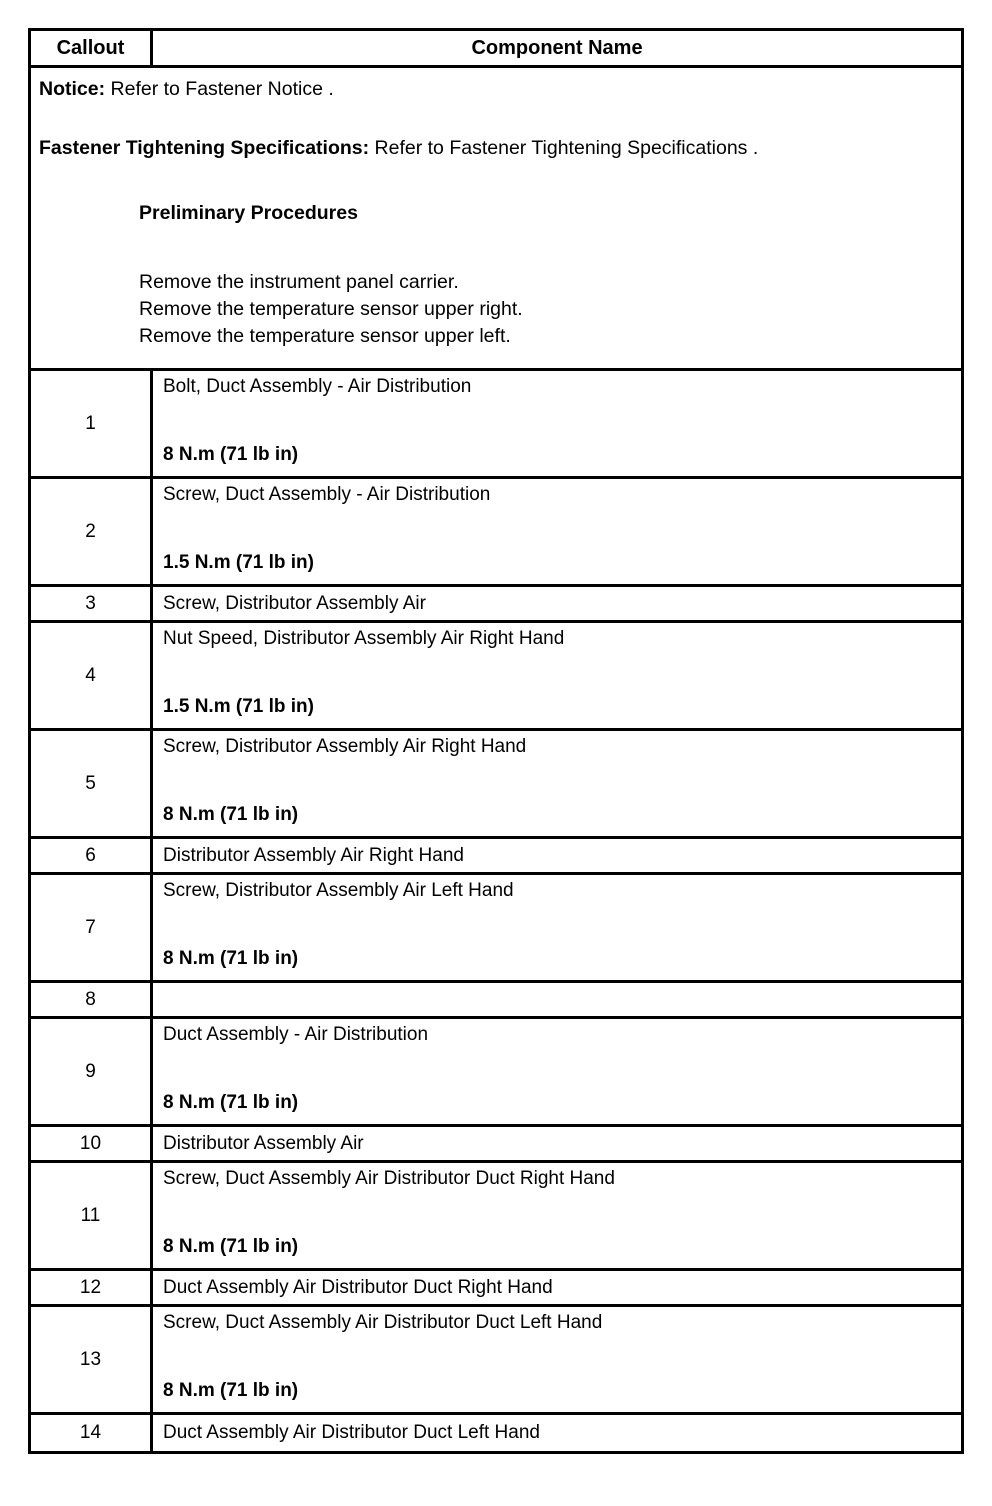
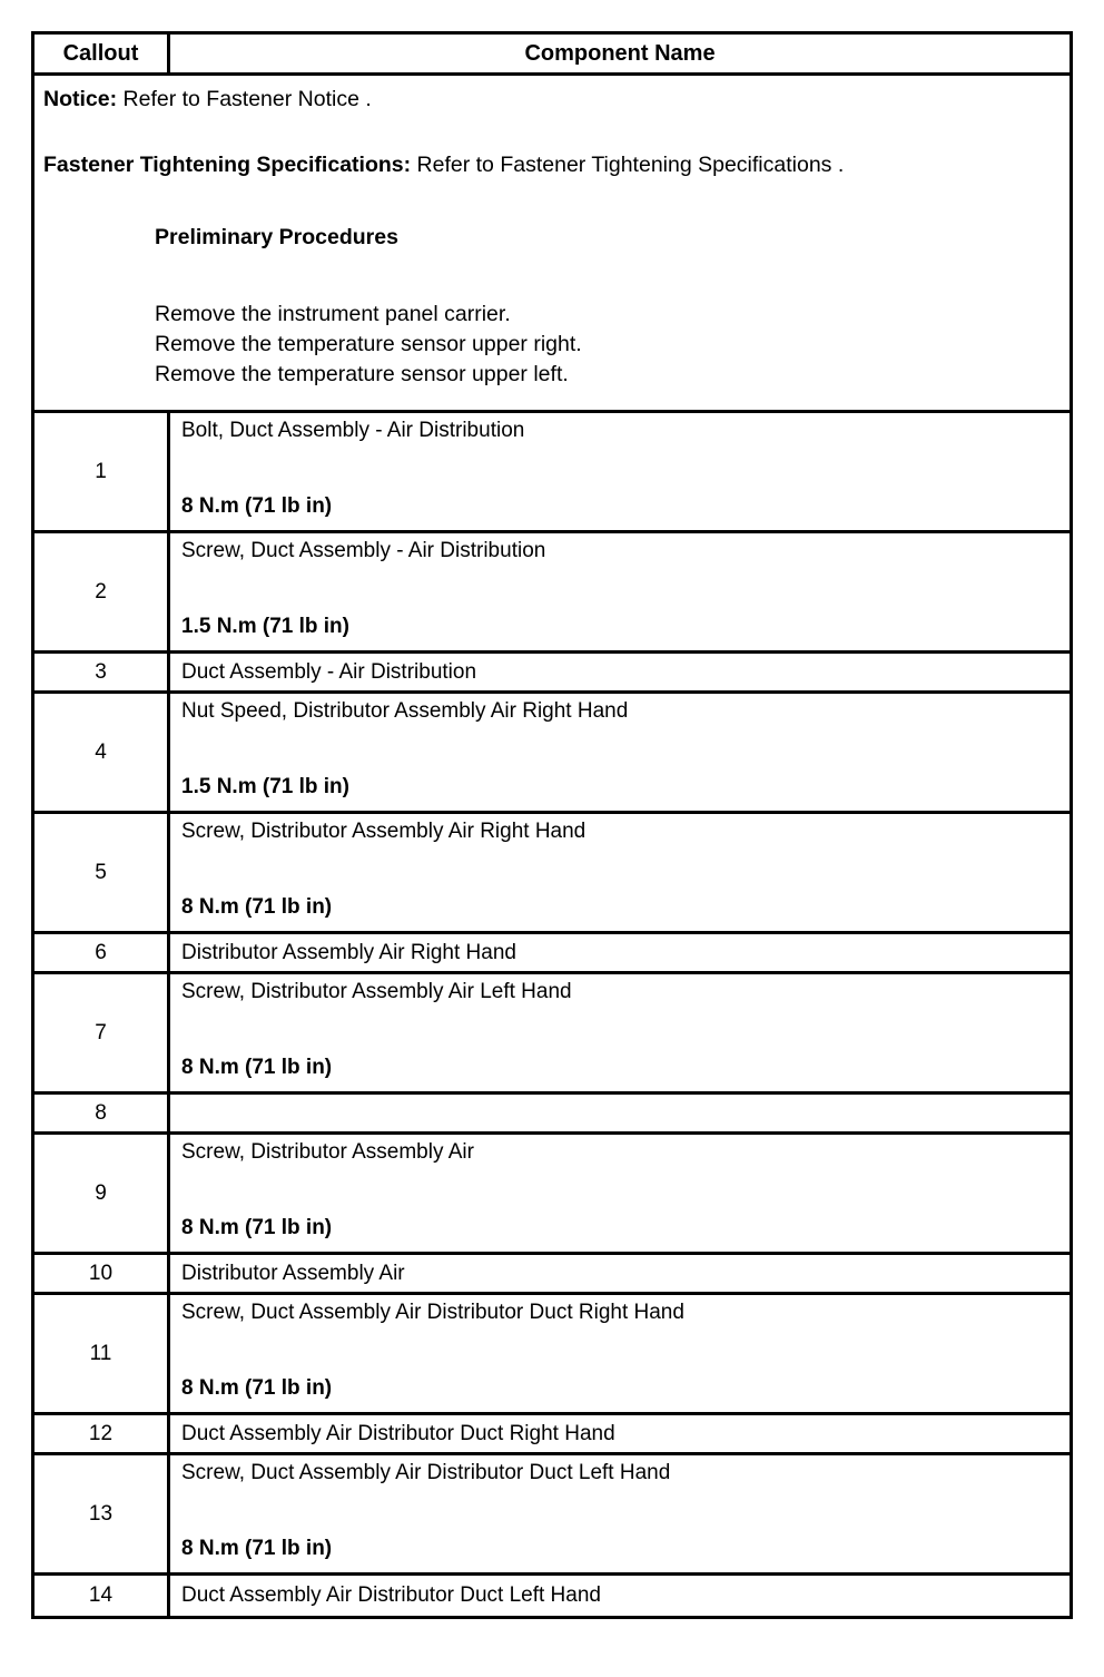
  Callout
  Component Name
  Notice: Refer to Fastener Notice .
  Fastener Tightening Specifications: Refer to Fastener Tightening Specifications .
  Preliminary Procedures
  Remove the instrument panel carrier.
  Remove the temperature sensor upper right.
  Remove the temperature sensor upper left.
  1
  Bolt, Duct Assembly - Air Distribution
  8 N.m (71 lb in)
  2
  Screw, Duct Assembly - Air Distribution
  1.5 N.m (71 lb in)
  3
- Screw, Distributor Assembly Air
+ Duct Assembly - Air Distribution
  4
  Nut Speed, Distributor Assembly Air Right Hand
  1.5 N.m (71 lb in)
  5
  Screw, Distributor Assembly Air Right Hand
  8 N.m (71 lb in)
  6
  Distributor Assembly Air Right Hand
  7
  Screw, Distributor Assembly Air Left Hand
  8 N.m (71 lb in)
  8
  9
- Duct Assembly - Air Distribution
+ Screw, Distributor Assembly Air
  8 N.m (71 lb in)
  10
  Distributor Assembly Air
  11
  Screw, Duct Assembly Air Distributor Duct Right Hand
  8 N.m (71 lb in)
  12
  Duct Assembly Air Distributor Duct Right Hand
  13
  Screw, Duct Assembly Air Distributor Duct Left Hand
  8 N.m (71 lb in)
  14
  Duct Assembly Air Distributor Duct Left Hand
